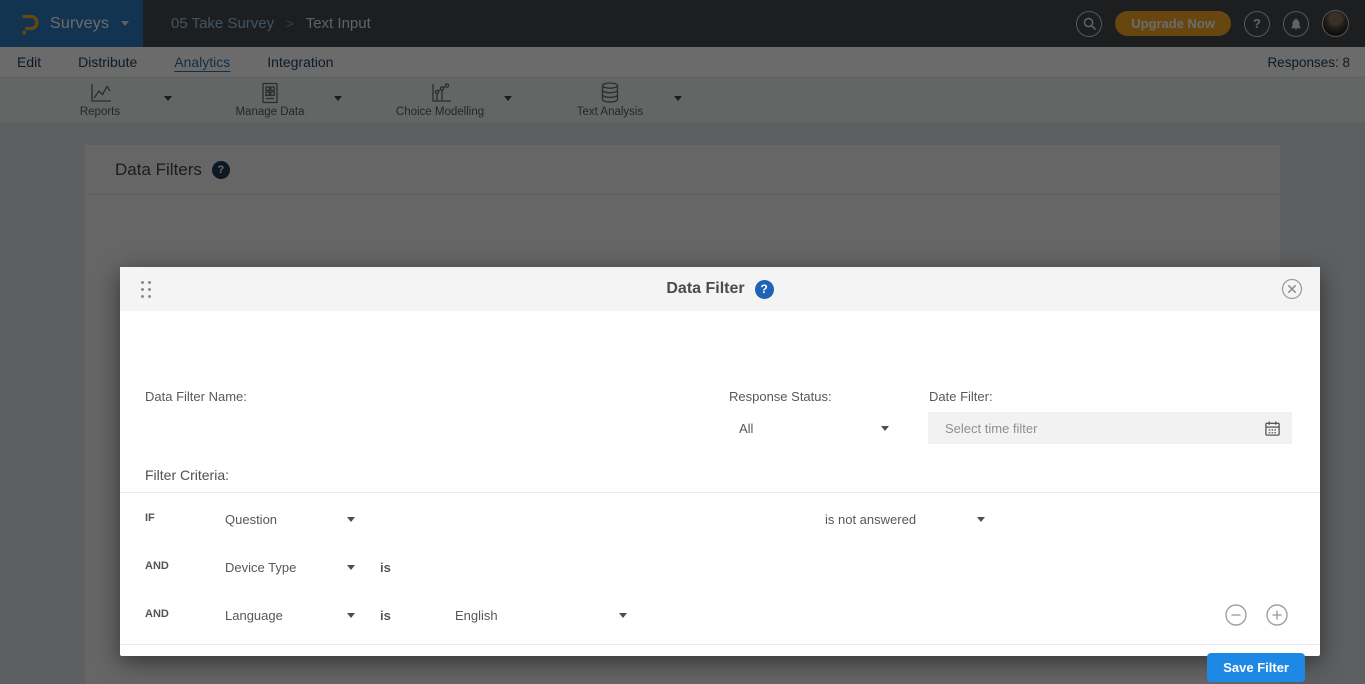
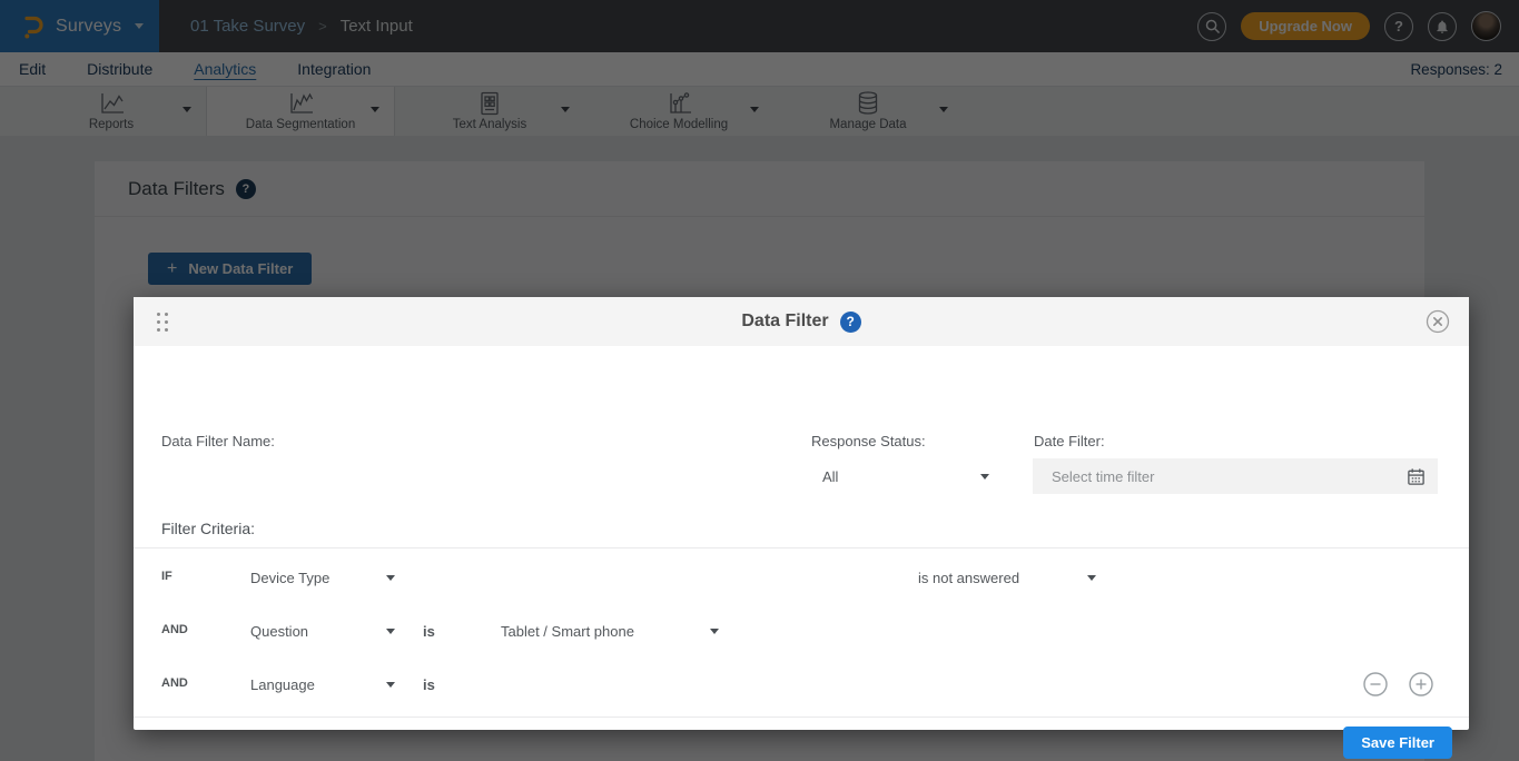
  Surveys
- 05 Take Survey
+ 01 Take Survey
  >
  Text Input
  Upgrade Now
  ?
  Edit
  Distribute
  Analytics
  Integration
- Responses: 8
+ Responses: 2
  Reports
+ Data Segmentation
- Manage Data
+ Text Analysis
  Choice Modelling
- Text Analysis
+ Manage Data
  Data Filters
  ?
+ +
+ New Data Filter
  Data Filter
  ?
  Data Filter Name:
  Response Status:
  All
  Date Filter:
  Select time filter
  Filter Criteria:
  IF
- Question
+ Device Type
  is not answered
  AND
- Device Type
+ Question
  is
+ Tablet / Smart phone
  AND
  Language
  is
- English
  Save Filter
